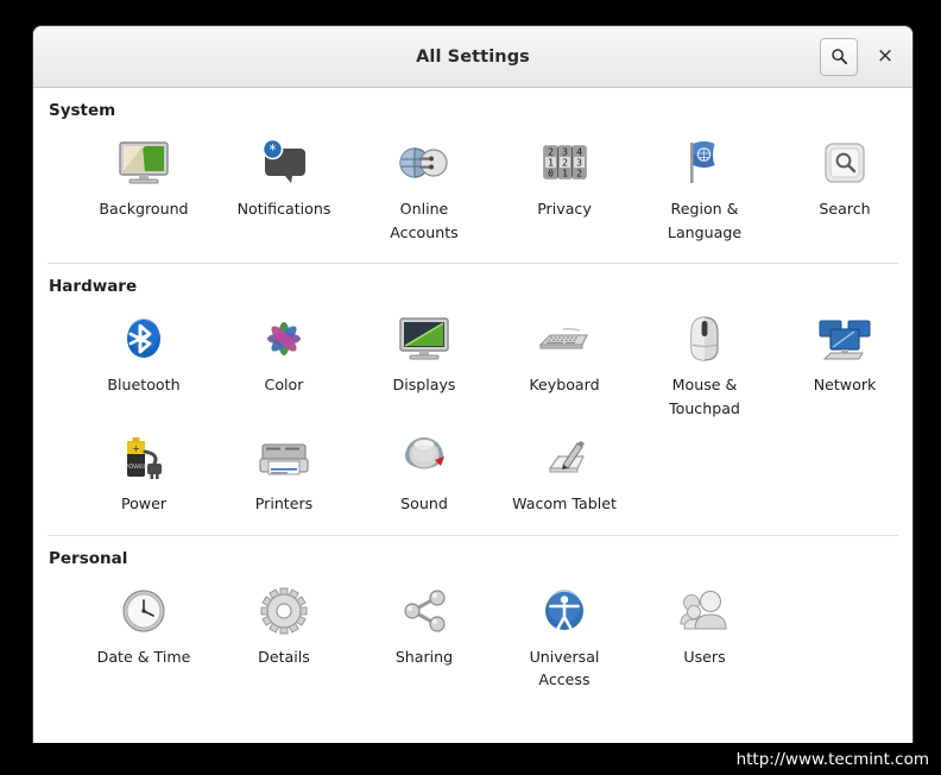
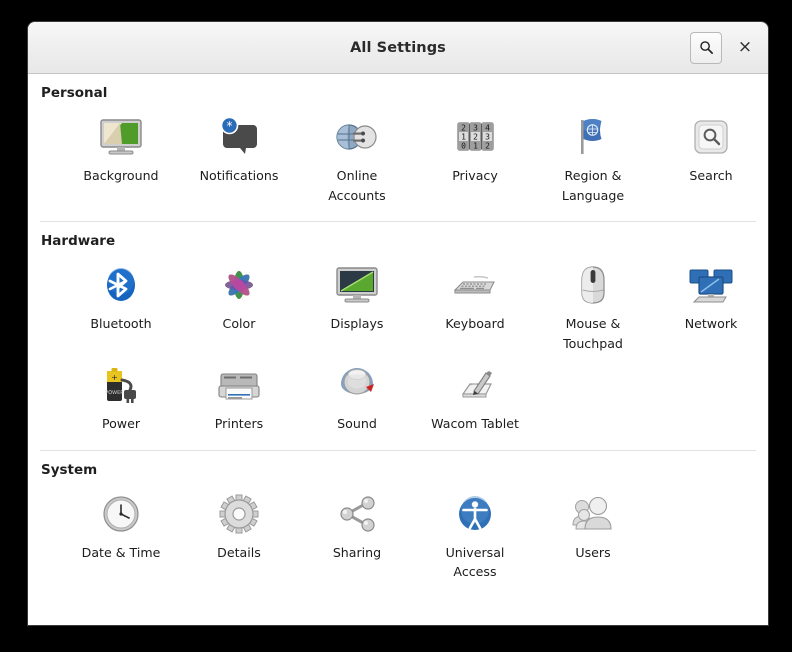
  All Settings
  ×
- System
+ Personal
  Background
  *
  Notifications
  Online
  Accounts
  2
  1
  0
  3
  2
  1
  4
  3
  2
  Privacy
  Region &
  Language
  Search
  Hardware
  Bluetooth
  Color
  Displays
  Keyboard
  Mouse &
  Touchpad
  Network
  +
  Power
  Printers
  Sound
  Wacom Tablet
- Personal
+ System
  Date & Time
  Details
  Sharing
  Universal
  Access
  Users
- http://www.tecmint.com
